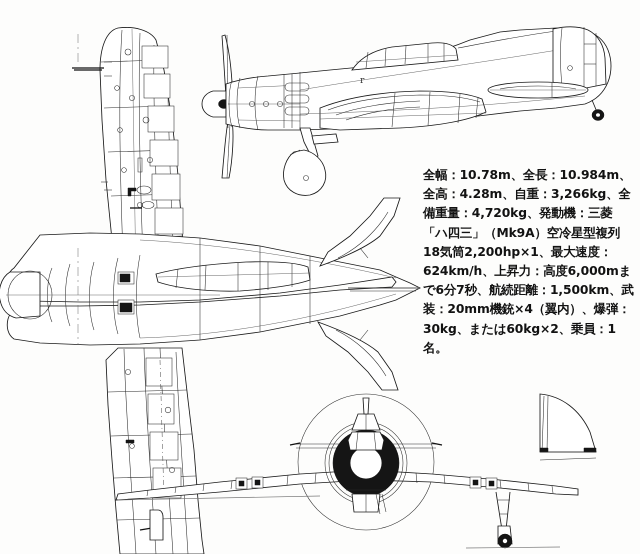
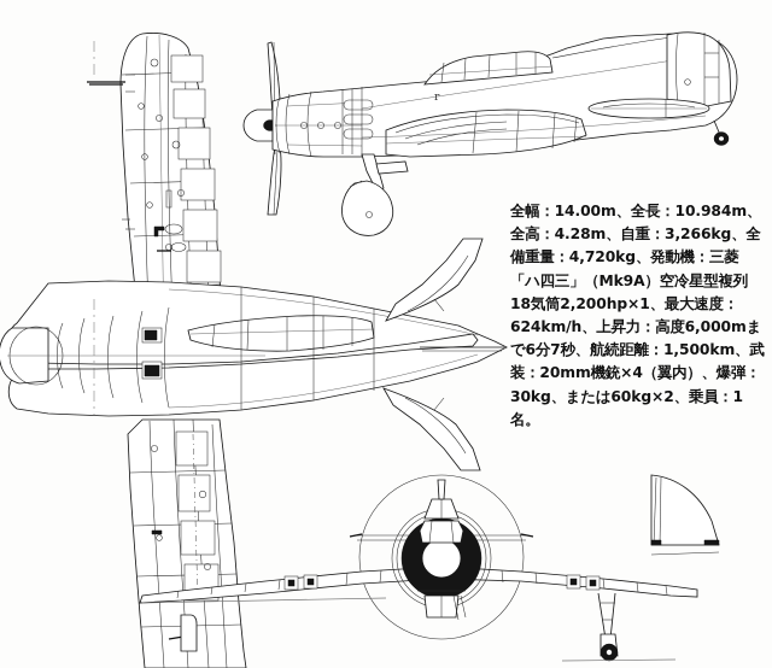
  r
- 全幅：10.78m、全長：10.984m、全高：4.28m、自重：3,266kg、全備重量：4,720kg、発動機：三菱「ハ四三」（Mk9A）空冷星型複列18気筒2,200hp×1、最大速度：624km/h、上昇力：高度6,000mまで6分7秒、航続距離：1,500km、武装：20mm機銃×4（翼内）、爆弾：30kg、または60kg×2、乗員：1名。
+ 全幅：14.00m、全長：10.984m、全高：4.28m、自重：3,266kg、全備重量：4,720kg、発動機：三菱「ハ四三」（Mk9A）空冷星型複列18気筒2,200hp×1、最大速度：624km/h、上昇力：高度6,000mまで6分7秒、航続距離：1,500km、武装：20mm機銃×4（翼内）、爆弾：30kg、または60kg×2、乗員：1名。
